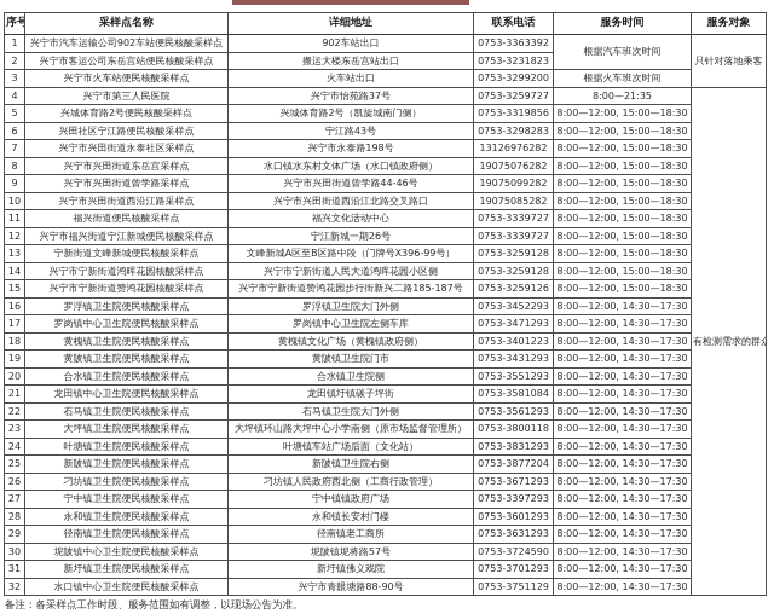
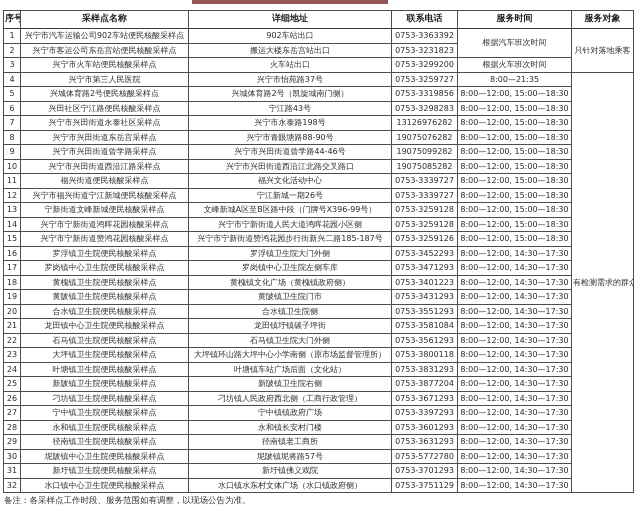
  序号	采样点名称	详细地址	联系电话	服务时间	服务对象
  1	兴宁市汽车运输公司902车站便民核酸采样点	902车站出口	0753-3363392	根据汽车班次时间	只针对落地乘客
  2	兴宁市客运公司东岳宫站便民核酸采样点	搬运大楼东岳宫站出口	0753-3231823
  3	兴宁市火车站便民核酸采样点	火车站出口	0753-3299200	根据火车班次时间
  4	兴宁市第三人民医院	兴宁市怡苑路37号	0753-3259727	8:00—21:35	有检测需求的群众
  5	兴城体育路2号便民核酸采样点	兴城体育路2号（凯旋城南门侧）	0753-3319856	8:00—12:00, 15:00—18:30
  6	兴田社区宁江路便民核酸采样点	宁江路43号	0753-3298283	8:00—12:00, 15:00—18:30
  7	兴宁市兴田街道永泰社区采样点	兴宁市永泰路198号	13126976282	8:00—12:00, 15:00—18:30
- 8	兴宁市兴田街道东岳宫采样点	水口镇水东村文体广场（水口镇政府侧）	19075076282	8:00—12:00, 15:00—18:30
+ 8	兴宁市兴田街道东岳宫采样点	兴宁市青眼塘路88-90号	19075076282	8:00—12:00, 15:00—18:30
  9	兴宁市兴田街道曾学路采样点	兴宁市兴田街道曾学路44-46号	19075099282	8:00—12:00, 15:00—18:30
  10	兴宁市兴田街道西沿江路采样点	兴宁市兴田街道西沿江北路交叉路口	19075085282	8:00—12:00, 15:00—18:30
  11	福兴街道便民核酸采样点	福兴文化活动中心	0753-3339727	8:00—12:00, 15:00—18:30
  12	兴宁市福兴街道宁江新城便民核酸采样点	宁江新城一期26号	0753-3339727	8:00—12:00, 15:00—18:30
  13	宁新街道文峰新城便民核酸采样点	文峰新城A区至B区路中段（门牌号X396-99号）	0753-3259128	8:00—12:00, 15:00—18:30
  14	兴宁市宁新街道鸿晖花园核酸采样点	兴宁市宁新街道人民大道鸿晖花园小区侧	0753-3259128	8:00—12:00, 15:00—18:30
  15	兴宁市宁新街道赞鸿花园核酸采样点	兴宁市宁新街道赞鸿花园步行街新兴二路185-187号	0753-3259126	8:00—12:00, 15:00—18:30
  16	罗浮镇卫生院便民核酸采样点	罗浮镇卫生院大门外侧	0753-3452293	8:00—12:00, 14:30—17:30
  17	罗岗镇中心卫生院便民核酸采样点	罗岗镇中心卫生院左侧车库	0753-3471293	8:00—12:00, 14:30—17:30
  18	黄槐镇卫生院便民核酸采样点	黄槐镇文化广场（黄槐镇政府侧）	0753-3401223	8:00—12:00, 14:30—17:30
  19	黄陂镇卫生院便民核酸采样点	黄陂镇卫生院门市	0753-3431293	8:00—12:00, 14:30—17:30
  20	合水镇卫生院便民核酸采样点	合水镇卫生院侧	0753-3551293	8:00—12:00, 14:30—17:30
  21	龙田镇中心卫生院便民核酸采样点	龙田镇圩镇碳子坪街	0753-3581084	8:00—12:00, 14:30—17:30
  22	石马镇卫生院便民核酸采样点	石马镇卫生院大门外侧	0753-3561293	8:00—12:00, 14:30—17:30
  23	大坪镇卫生院便民核酸采样点	大坪镇环山路大坪中心小学南侧（原市场监督管理所）	0753-3800118	8:00—12:00, 14:30—17:30
  24	叶塘镇卫生院便民核酸采样点	叶塘镇车站广场后面（文化站）	0753-3831293	8:00—12:00, 14:30—17:30
  25	新陂镇卫生院便民核酸采样点	新陂镇卫生院右侧	0753-3877204	8:00—12:00, 14:30—17:30
  26	刁坊镇卫生院便民核酸采样点	刁坊镇人民政府西北侧（工商行政管理）	0753-3671293	8:00—12:00, 14:30—17:30
  27	宁中镇卫生院便民核酸采样点	宁中镇镇政府广场	0753-3397293	8:00—12:00, 14:30—17:30
  28	永和镇卫生院便民核酸采样点	永和镇长安村门楼	0753-3601293	8:00—12:00, 14:30—17:30
  29	径南镇卫生院便民核酸采样点	径南镇老工商所	0753-3631293	8:00—12:00, 14:30—17:30
- 30	坭陂镇中心卫生院便民核酸采样点	坭陂镇坭将路57号	0753-3724590	8:00—12:00, 14:30—17:30
+ 30	坭陂镇中心卫生院便民核酸采样点	坭陂镇坭将路57号	0753-5772780	8:00—12:00, 14:30—17:30
  31	新圩镇卫生院便民核酸采样点	新圩镇佛义戏院	0753-3701293	8:00—12:00, 14:30—17:30
- 32	水口镇中心卫生院便民核酸采样点	兴宁市青眼塘路88-90号	0753-3751129	8:00—12:00, 14:30—17:30
+ 32	水口镇中心卫生院便民核酸采样点	水口镇水东村文体广场（水口镇政府侧）	0753-3751129	8:00—12:00, 14:30—17:30
  备注：各采样点工作时段、服务范围如有调整，以现场公告为准。
